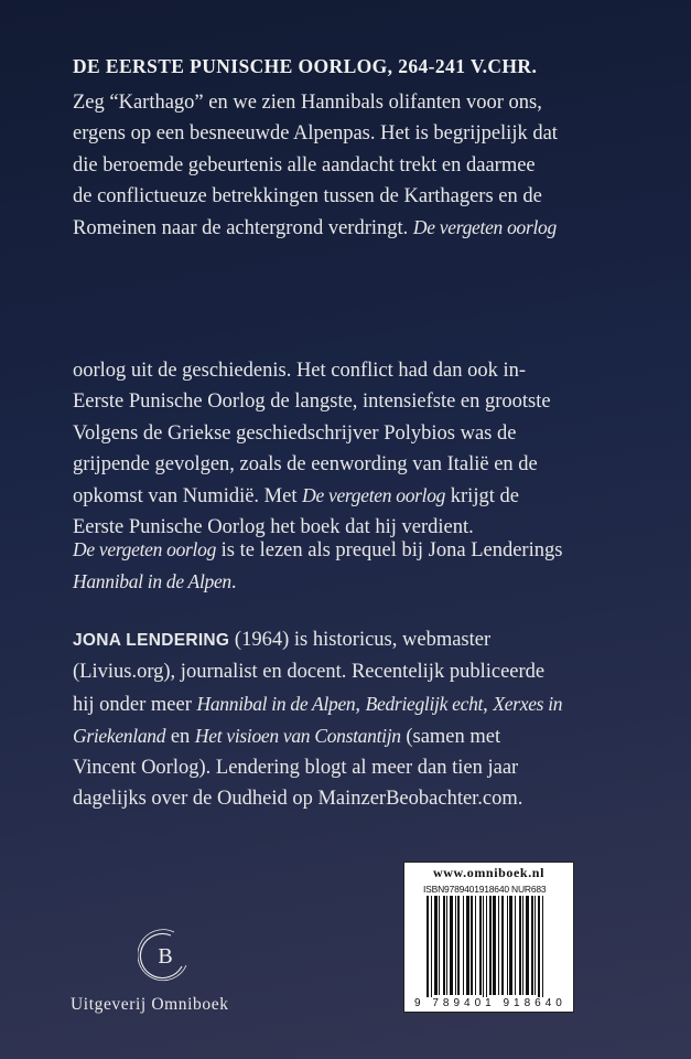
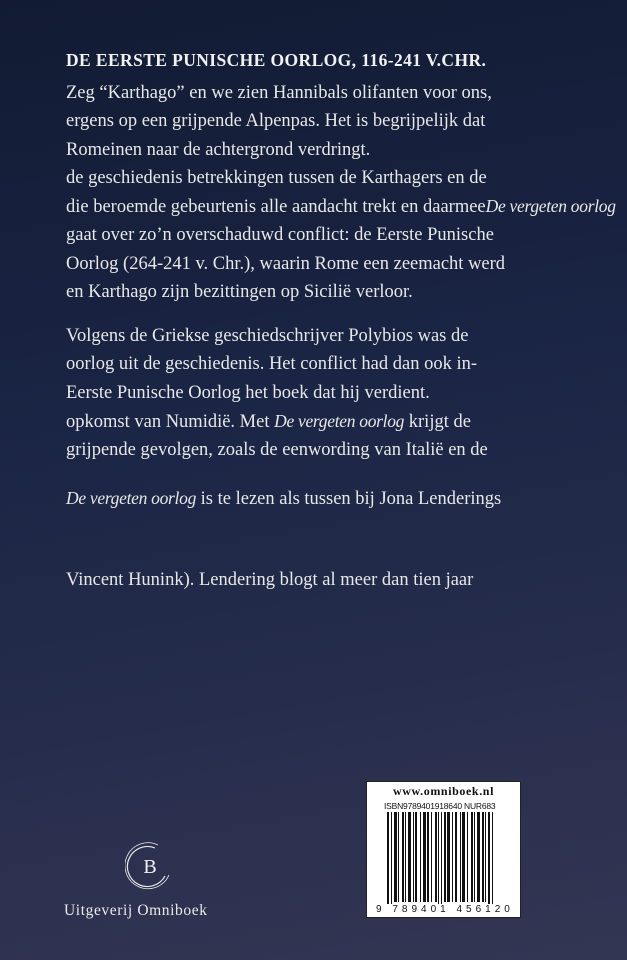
- DE EERSTE PUNISCHE OORLOG, 264-241 V.CHR.
+ DE EERSTE PUNISCHE OORLOG, 116-241 V.CHR.
  Zeg “Karthago” en we zien Hannibals olifanten voor ons,
- ergens op een besneeuwde Alpenpas. Het is begrijpelijk dat
+ ergens op een grijpende Alpenpas. Het is begrijpelijk dat
- die beroemde gebeurtenis alle aandacht trekt en daarmee
+ Romeinen naar de achtergrond verdringt.
- de conflictueuze betrekkingen tussen de Karthagers en de
+ de geschiedenis betrekkingen tussen de Karthagers en de
- Romeinen naar de achtergrond verdringt. De vergeten oorlog
+ die beroemde gebeurtenis alle aandacht trekt en daarmeeDe vergeten oorlog
+ gaat over zo’n overschaduwd conflict: de Eerste Punische
+ Oorlog (264-241 v. Chr.), waarin Rome een zeemacht werd
+ en Karthago zijn bezittingen op Sicilië verloor.
- oorlog uit de geschiedenis. Het conflict had dan ook in-
+ Volgens de Griekse geschiedschrijver Polybios was de
- Eerste Punische Oorlog de langste, intensiefste en grootste
- Volgens de Griekse geschiedschrijver Polybios was de
+ oorlog uit de geschiedenis. Het conflict had dan ook in-
- grijpende gevolgen, zoals de eenwording van Italië en de
+ Eerste Punische Oorlog het boek dat hij verdient.
  opkomst van Numidië. Met De vergeten oorlog krijgt de
- Eerste Punische Oorlog het boek dat hij verdient.
+ grijpende gevolgen, zoals de eenwording van Italië en de
- De vergeten oorlog is te lezen als prequel bij Jona Lenderings
+ De vergeten oorlog is te lezen als tussen bij Jona Lenderings
- Hannibal in de Alpen.
- JONA LENDERING (1964) is historicus, webmaster
- (Livius.org), journalist en docent. Recentelijk publiceerde
- hij onder meer Hannibal in de Alpen, Bedrieglijk echt, Xerxes in
- Griekenland en Het visioen van Constantijn (samen met
- Vincent Oorlog). Lendering blogt al meer dan tien jaar
+ Vincent Hunink). Lendering blogt al meer dan tien jaar
- dagelijks over de Oudheid op MainzerBeobachter.com.
  www.omniboek.nl
  ISBN9789401918640 NUR683
- 9 789401 918640
+ 9 789401 456120
  B
  Uitgeverij Omniboek
